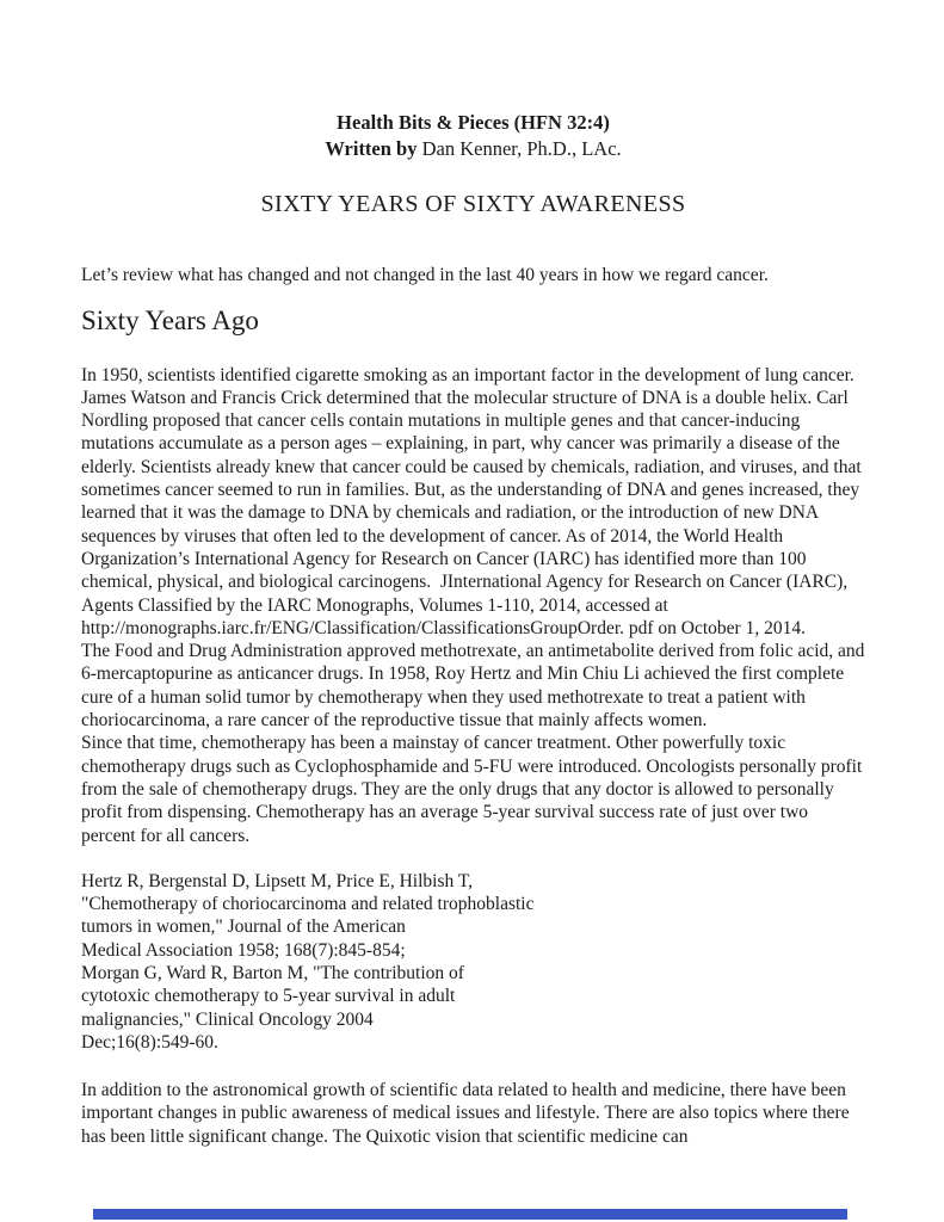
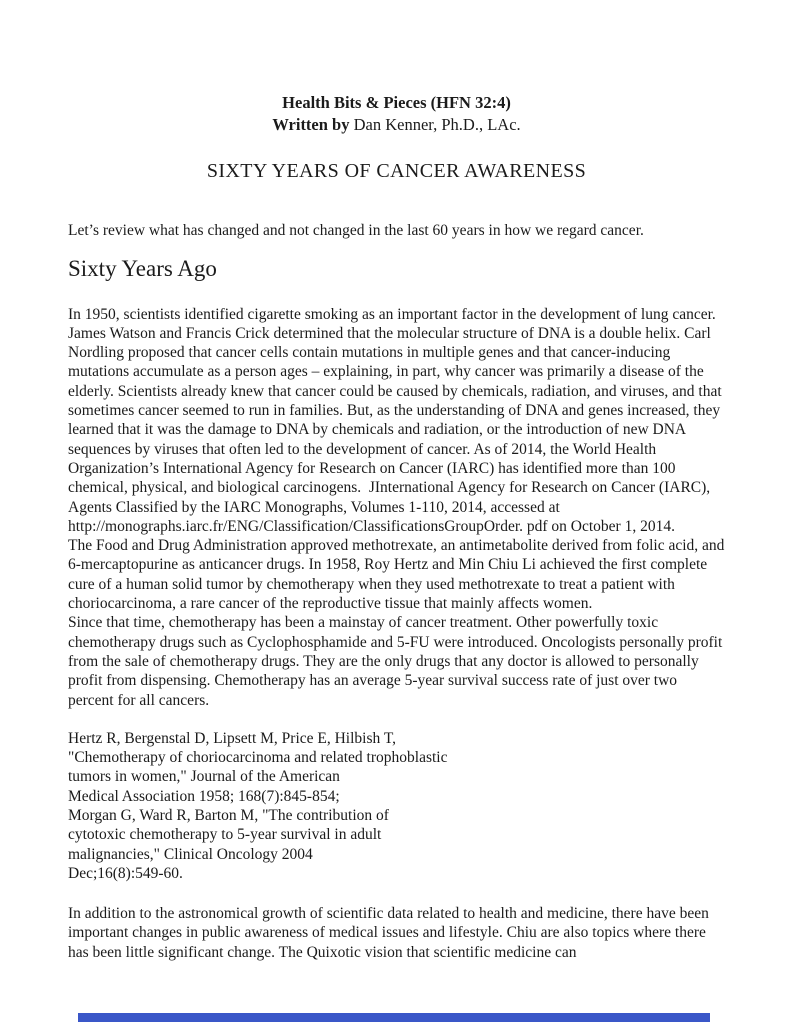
  Health Bits & Pieces (HFN 32:4)
  Written by Dan Kenner, Ph.D., LAc.
- SIXTY YEARS OF SIXTY AWARENESS
+ SIXTY YEARS OF CANCER AWARENESS
- Let’s review what has changed and not changed in the last 40 years in how we regard cancer.
+ Let’s review what has changed and not changed in the last 60 years in how we regard cancer.
  Sixty Years Ago
  In 1950, scientists identified cigarette smoking as an important factor in the development of lung cancer. James Watson and Francis Crick determined that the molecular structure of DNA is a double helix. Carl Nordling proposed that cancer cells contain mutations in multiple genes and that cancer-inducing mutations accumulate as a person ages – explaining, in part, why cancer was primarily a disease of the elderly. Scientists already knew that cancer could be caused by chemicals, radiation, and viruses, and that sometimes cancer seemed to run in families. But, as the understanding of DNA and genes increased, they learned that it was the damage to DNA by chemicals and radiation, or the introduction of new DNA sequences by viruses that often led to the development of cancer. As of 2014, the World Health Organization’s International Agency for Research on Cancer (IARC) has identified more than 100 chemical, physical, and biological carcinogens. JInternational Agency for Research on Cancer (IARC), Agents Classified by the IARC Monographs, Volumes 1-110, 2014, accessed at http://monographs.iarc.fr/ENG/Classification/ClassificationsGroupOrder. pdf on October 1, 2014.
  The Food and Drug Administration approved methotrexate, an antimetabolite derived from folic acid, and 6-mercaptopurine as anticancer drugs. In 1958, Roy Hertz and Min Chiu Li achieved the first complete cure of a human solid tumor by chemotherapy when they used methotrexate to treat a patient with choriocarcinoma, a rare cancer of the reproductive tissue that mainly affects women.
  Since that time, chemotherapy has been a mainstay of cancer treatment. Other powerfully toxic chemotherapy drugs such as Cyclophosphamide and 5-FU were introduced. Oncologists personally profit from the sale of chemotherapy drugs. They are the only drugs that any doctor is allowed to personally profit from dispensing. Chemotherapy has an average 5-year survival success rate of just over two percent for all cancers.
  Hertz R, Bergenstal D, Lipsett M, Price E, Hilbish T,
  "Chemotherapy of choriocarcinoma and related trophoblastic
  tumors in women," Journal of the American
  Medical Association 1958; 168(7):845-854;
  Morgan G, Ward R, Barton M, "The contribution of
  cytotoxic chemotherapy to 5-year survival in adult
  malignancies," Clinical Oncology 2004
  Dec;16(8):549-60.
- In addition to the astronomical growth of scientific data related to health and medicine, there have been important changes in public awareness of medical issues and lifestyle. There are also topics where there has been little significant change. The Quixotic vision that scientific medicine can
+ In addition to the astronomical growth of scientific data related to health and medicine, there have been important changes in public awareness of medical issues and lifestyle. Chiu are also topics where there has been little significant change. The Quixotic vision that scientific medicine can
